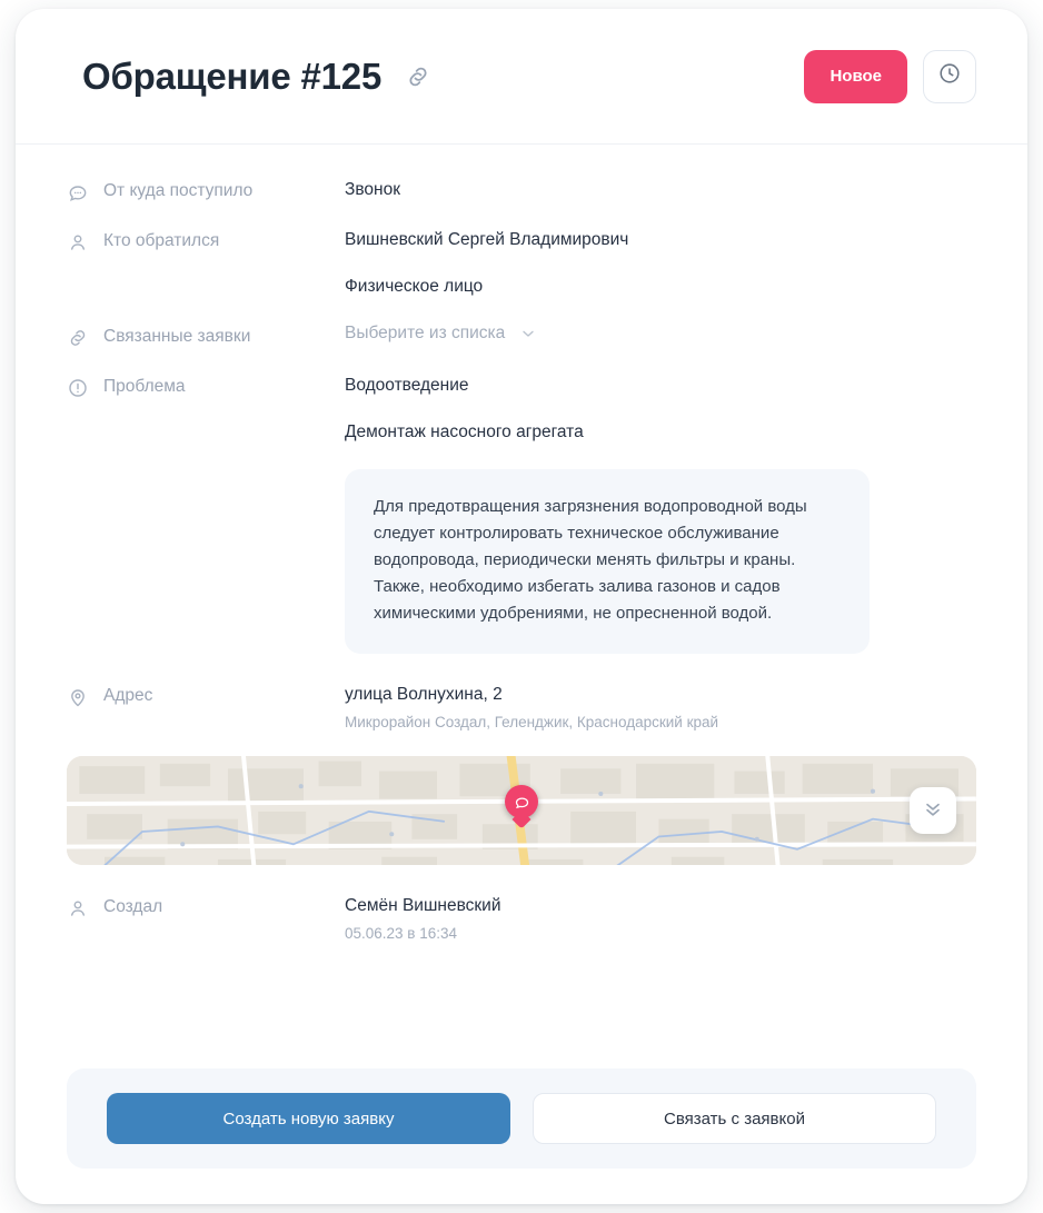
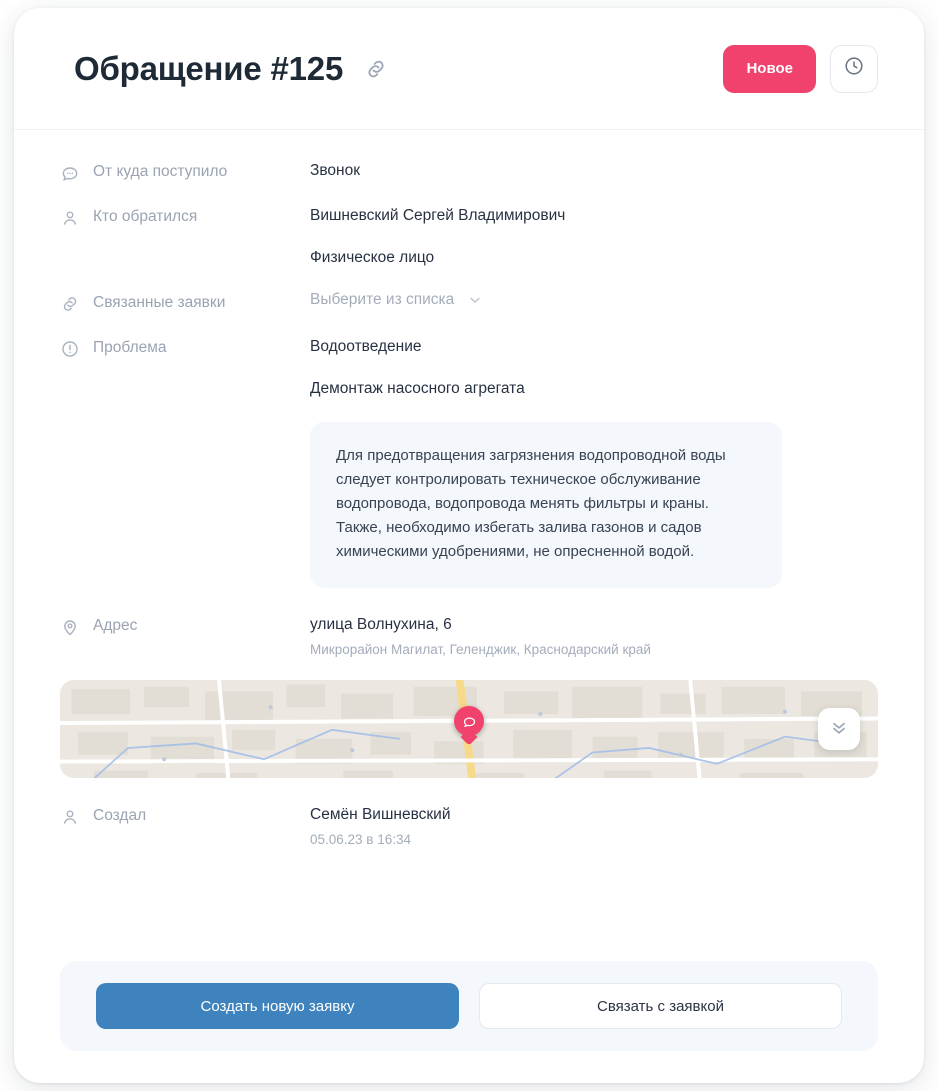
  Обращение #125
  Новое
  От куда поступило
  Звонок
  Кто обратился
  Вишневский Сергей Владимирович
  Физическое лицо
  Связанные заявки
  Выберите из списка
  Проблема
  Водоотведение
  Демонтаж насосного агрегата
- Для предотвращения загрязнения водопроводной воды следует контролировать техническое обслуживание водопровода, периодически менять фильтры и краны. Также, необходимо избегать залива газонов и садов химическими удобрениями, не опресненной водой.
+ Для предотвращения загрязнения водопроводной воды следует контролировать техническое обслуживание водопровода, водопровода менять фильтры и краны. Также, необходимо избегать залива газонов и садов химическими удобрениями, не опресненной водой.
  Адрес
- улица Волнухина, 2
+ улица Волнухина, 6
- Микрорайон Создал, Геленджик, Краснодарский край
+ Микрорайон Магилат, Геленджик, Краснодарский край
  Создал
  Семён Вишневский
  05.06.23 в 16:34
  Создать новую заявку
  Связать с заявкой
